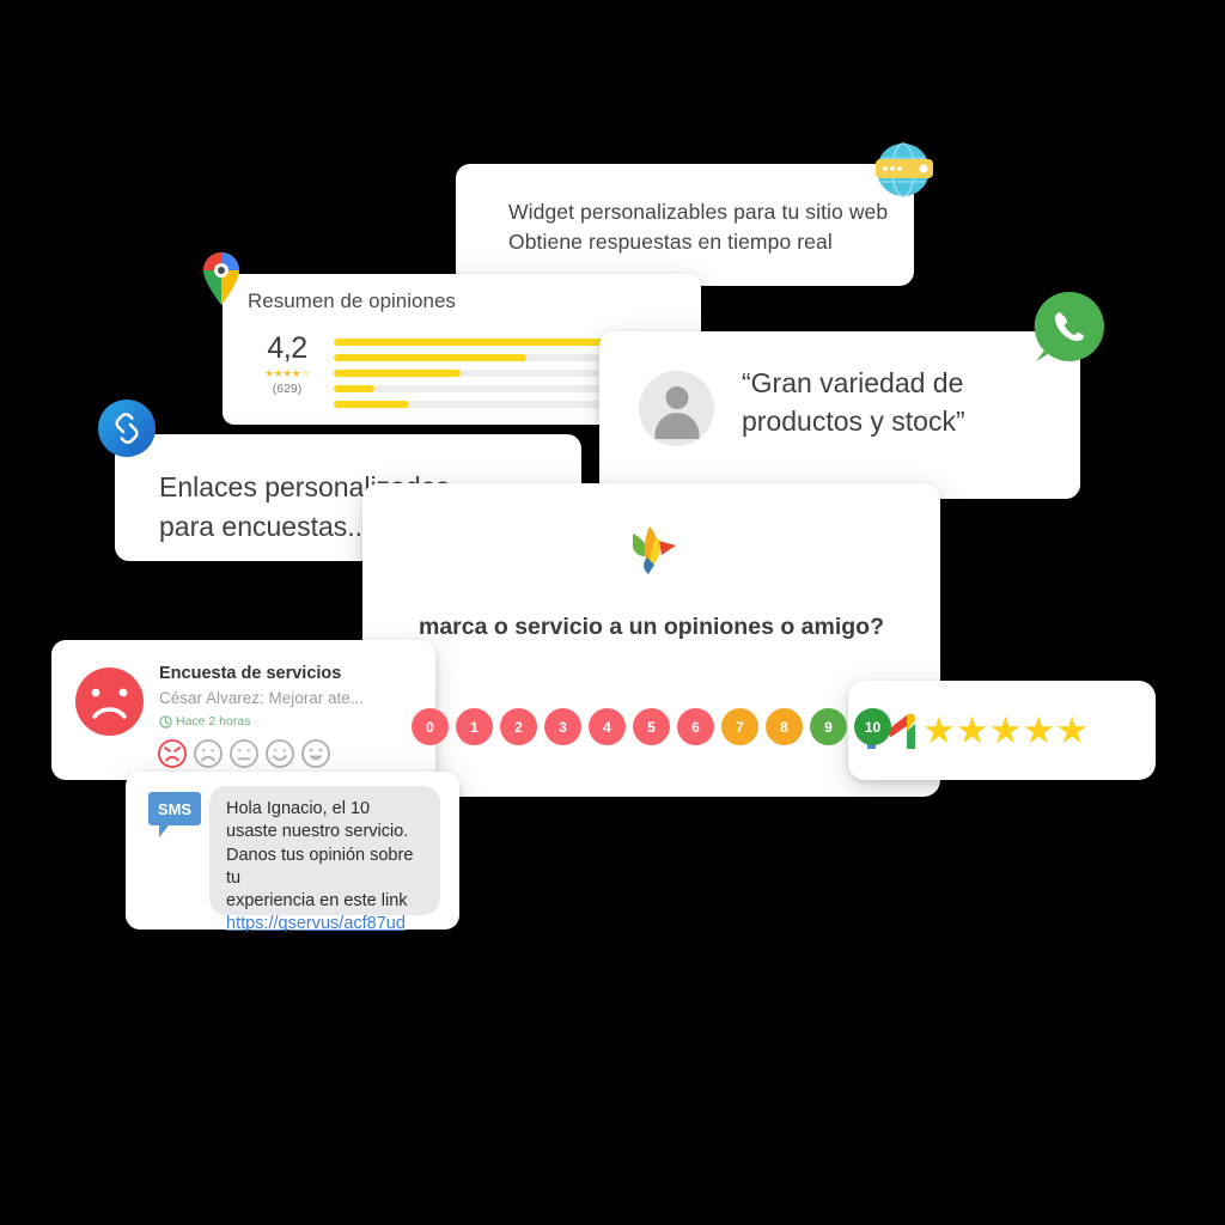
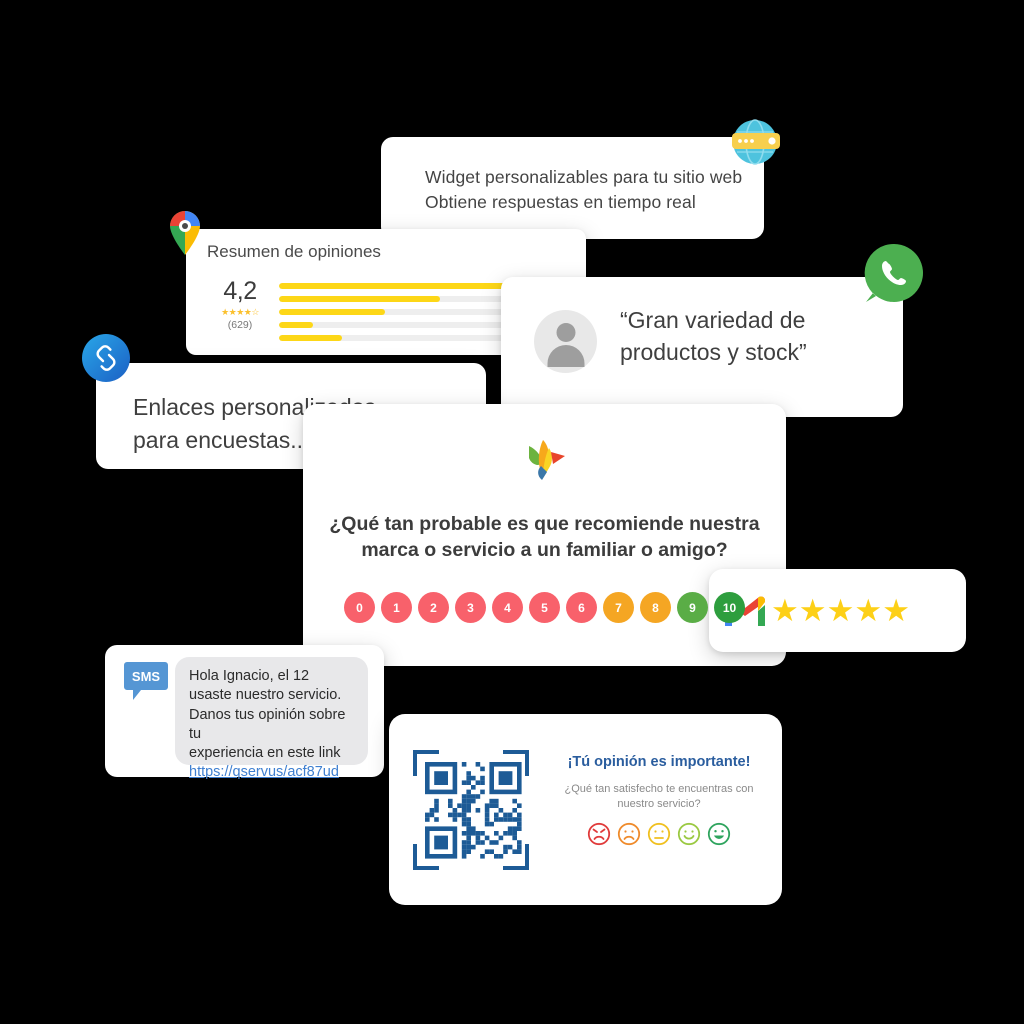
  Widget personalizables para tu sitio web
  Obtiene respuestas en tiempo real
  Resumen de opiniones
  4,2
  ★★★★☆
  (629)
  “Gran variedad de productos y stock”
  para encuestas..
+ ¿Qué tan probable es que recomiende nuestra
- marca o servicio a un opiniones o amigo?
+ marca o servicio a un familiar o amigo?
  0
  1
  2
  3
  4
  5
  6
  7
  8
  9
  10
  ★★★★★
- Encuesta de servicios
- César Alvarez: Mejorar ate...
- Hace 2 horas
  SMS
- Hola Ignacio, el 10
+ Hola Ignacio, el 12
  usaste nuestro servicio.
  Danos tus opinión sobre tu
  experiencia en este link
  https://qservus/acf87ud
+ ¡Tú opinión es importante!
+ ¿Qué tan satisfecho te encuentras con
+ nuestro servicio?
